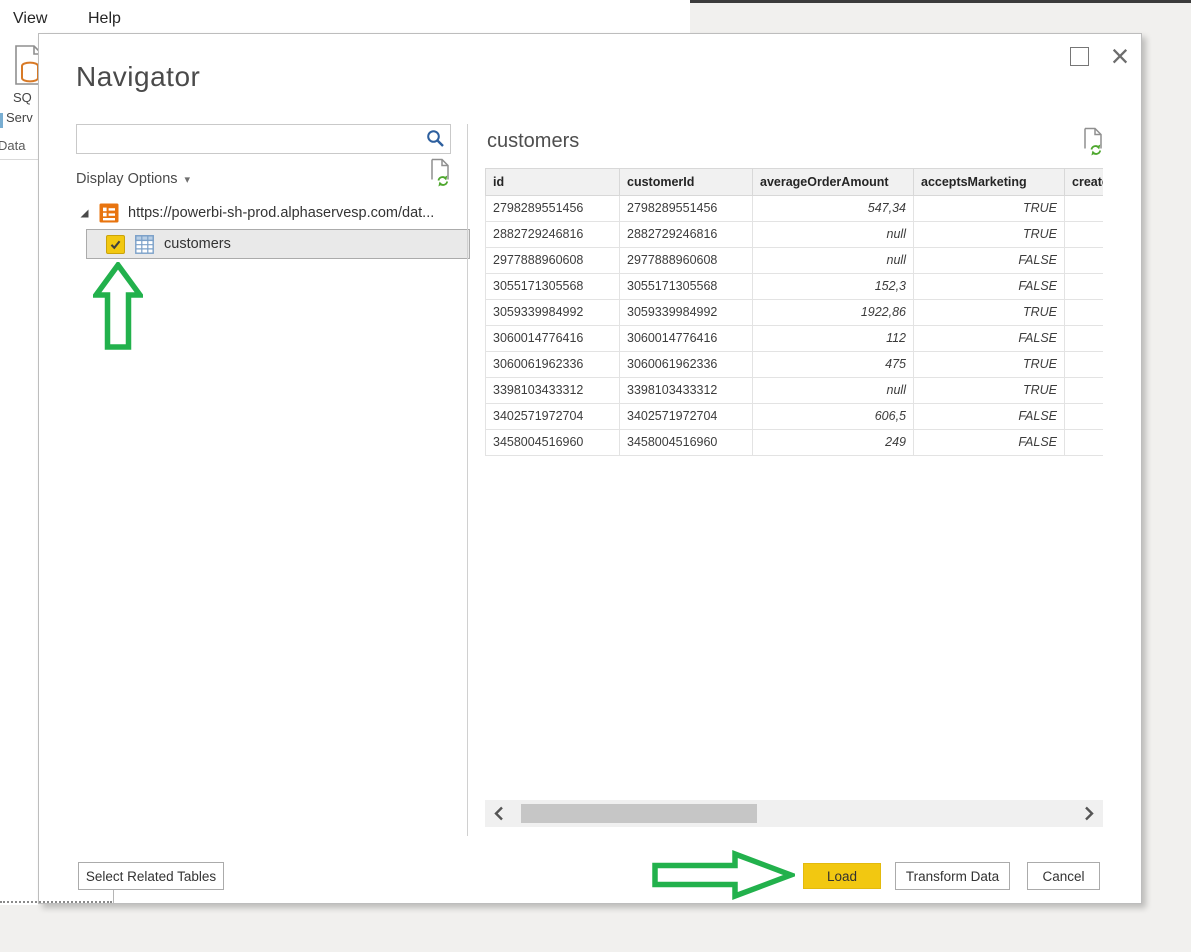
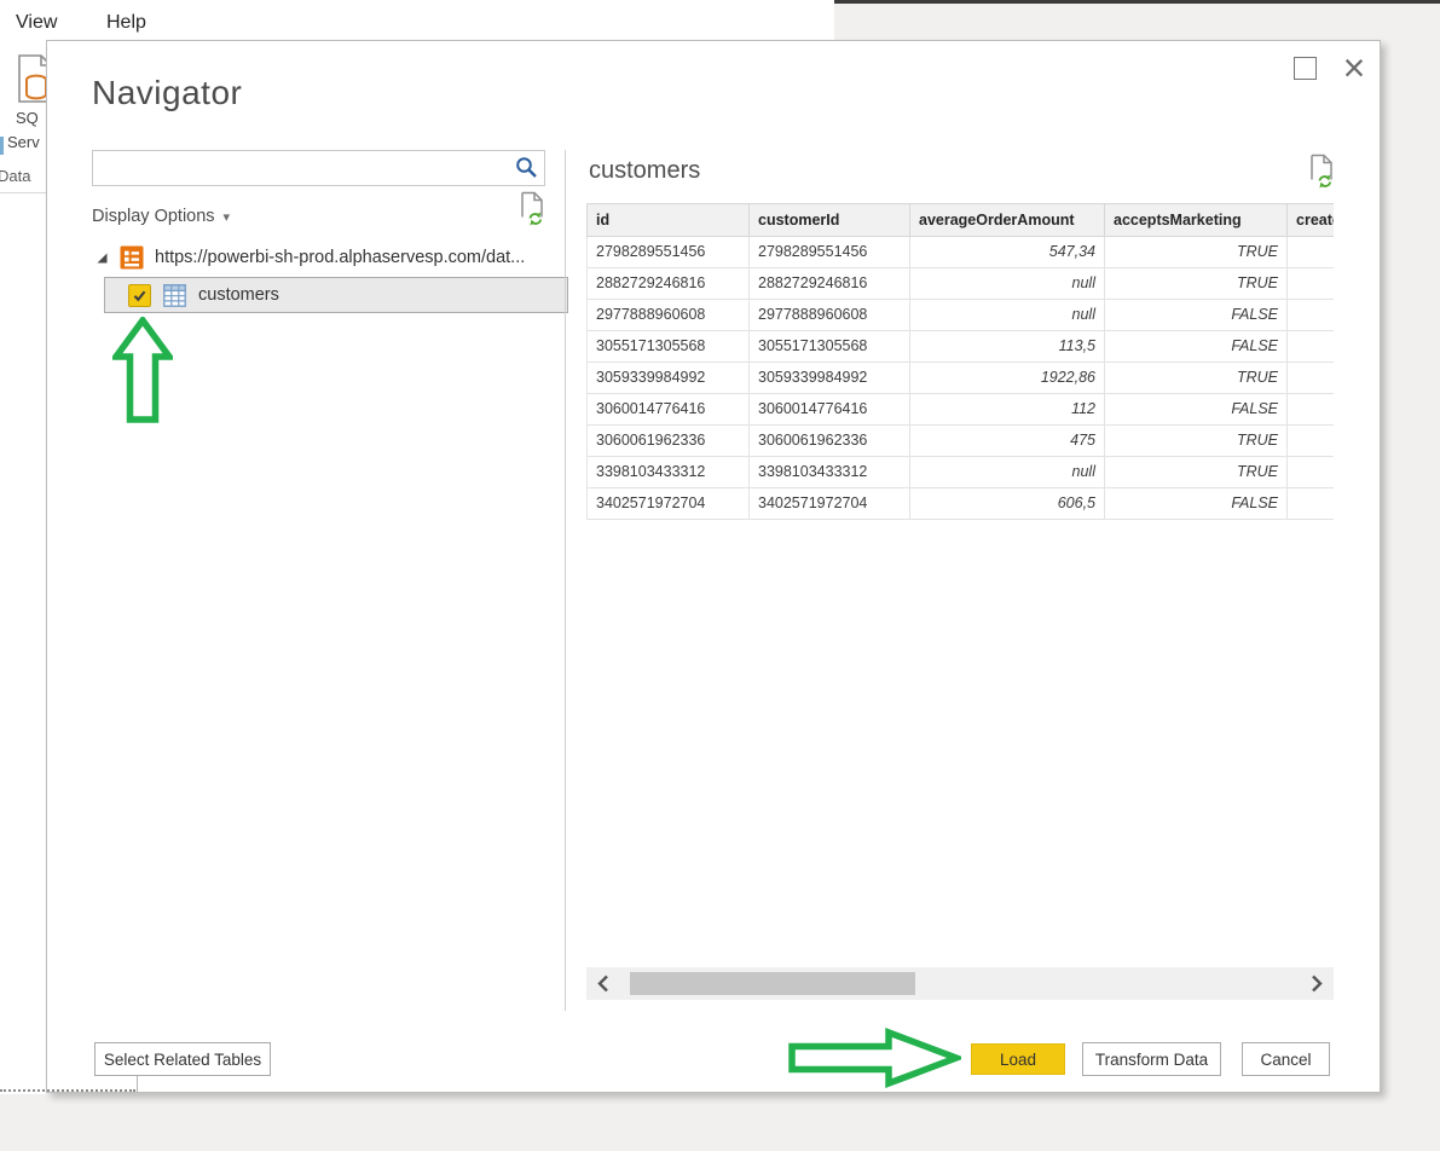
  View
  Help
  SQ
  Serv
  Data
  Navigator
  ×
  Display Options
  ▾
  https://powerbi-sh-prod.alphaservesp.com/dat...
  customers
  customers
  id	customerId	averageOrderAmount	acceptsMarketing	creat
  2798289551456	2798289551456	547,34	TRUE
  2882729246816	2882729246816	null	TRUE
  2977888960608	2977888960608	null	FALSE
- 3055171305568	3055171305568	152,3	FALSE
+ 3055171305568	3055171305568	113,5	FALSE
  3059339984992	3059339984992	1922,86	TRUE
  3060014776416	3060014776416	112	FALSE
  3060061962336	3060061962336	475	TRUE
  3398103433312	3398103433312	null	TRUE
  3402571972704	3402571972704	606,5	FALSE
- 3458004516960	3458004516960	249	FALSE
  Select Related Tables
  Load
  Transform Data
  Cancel
